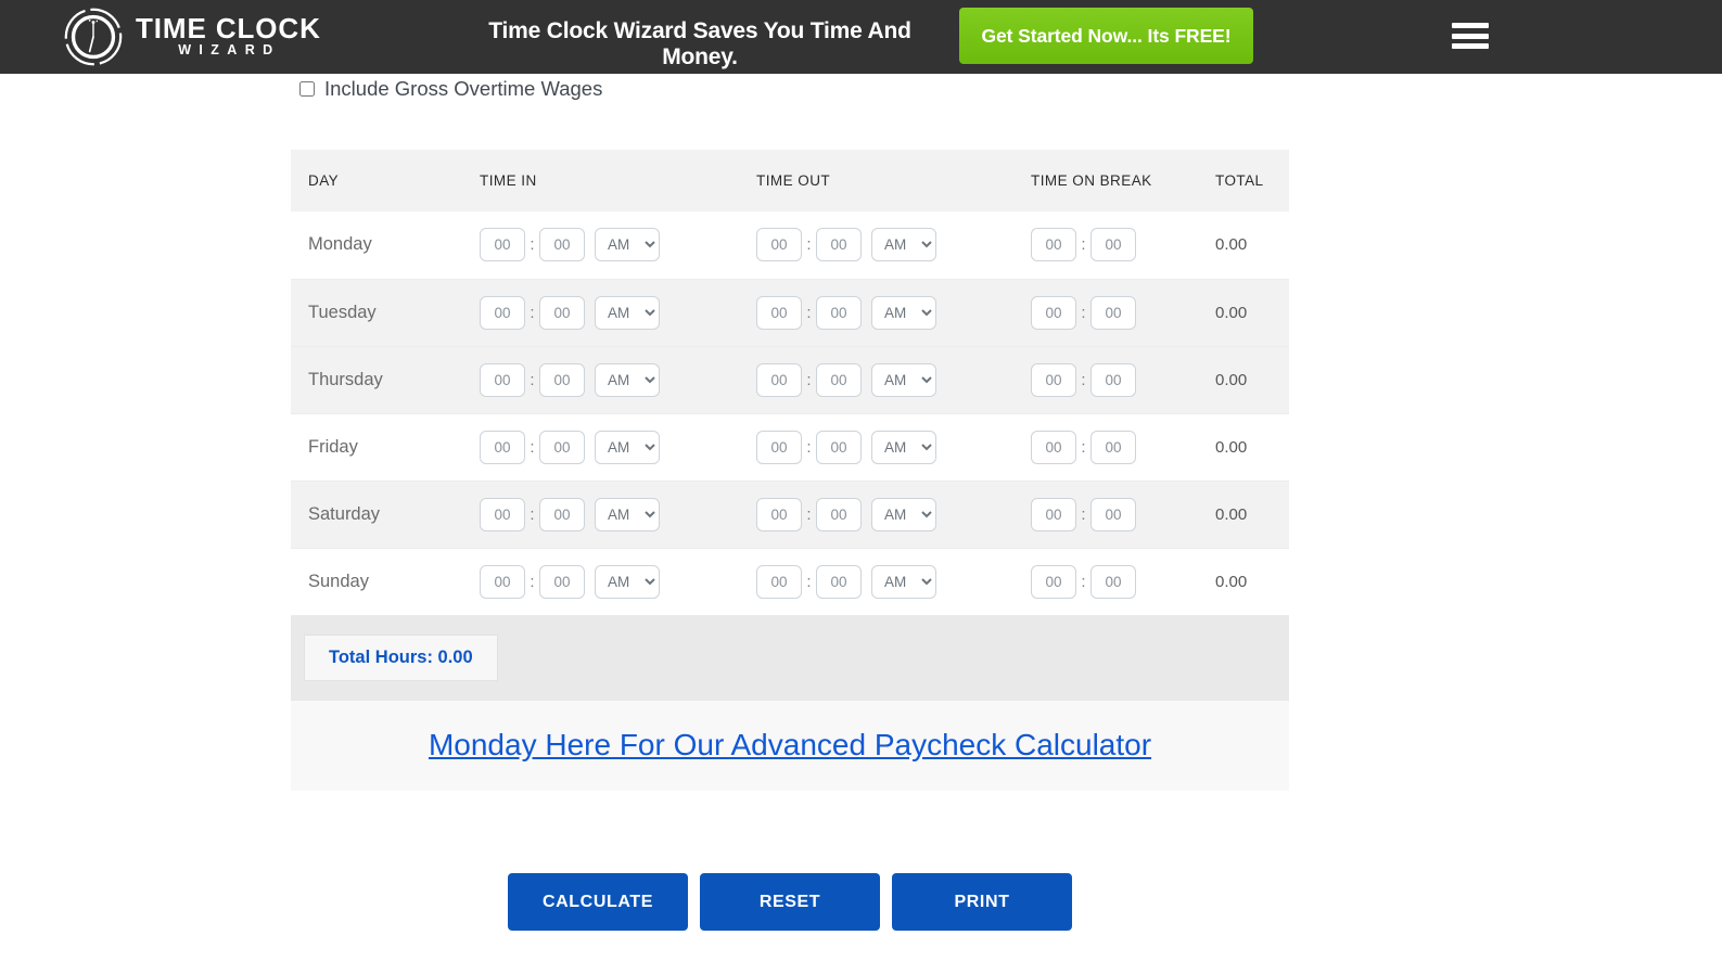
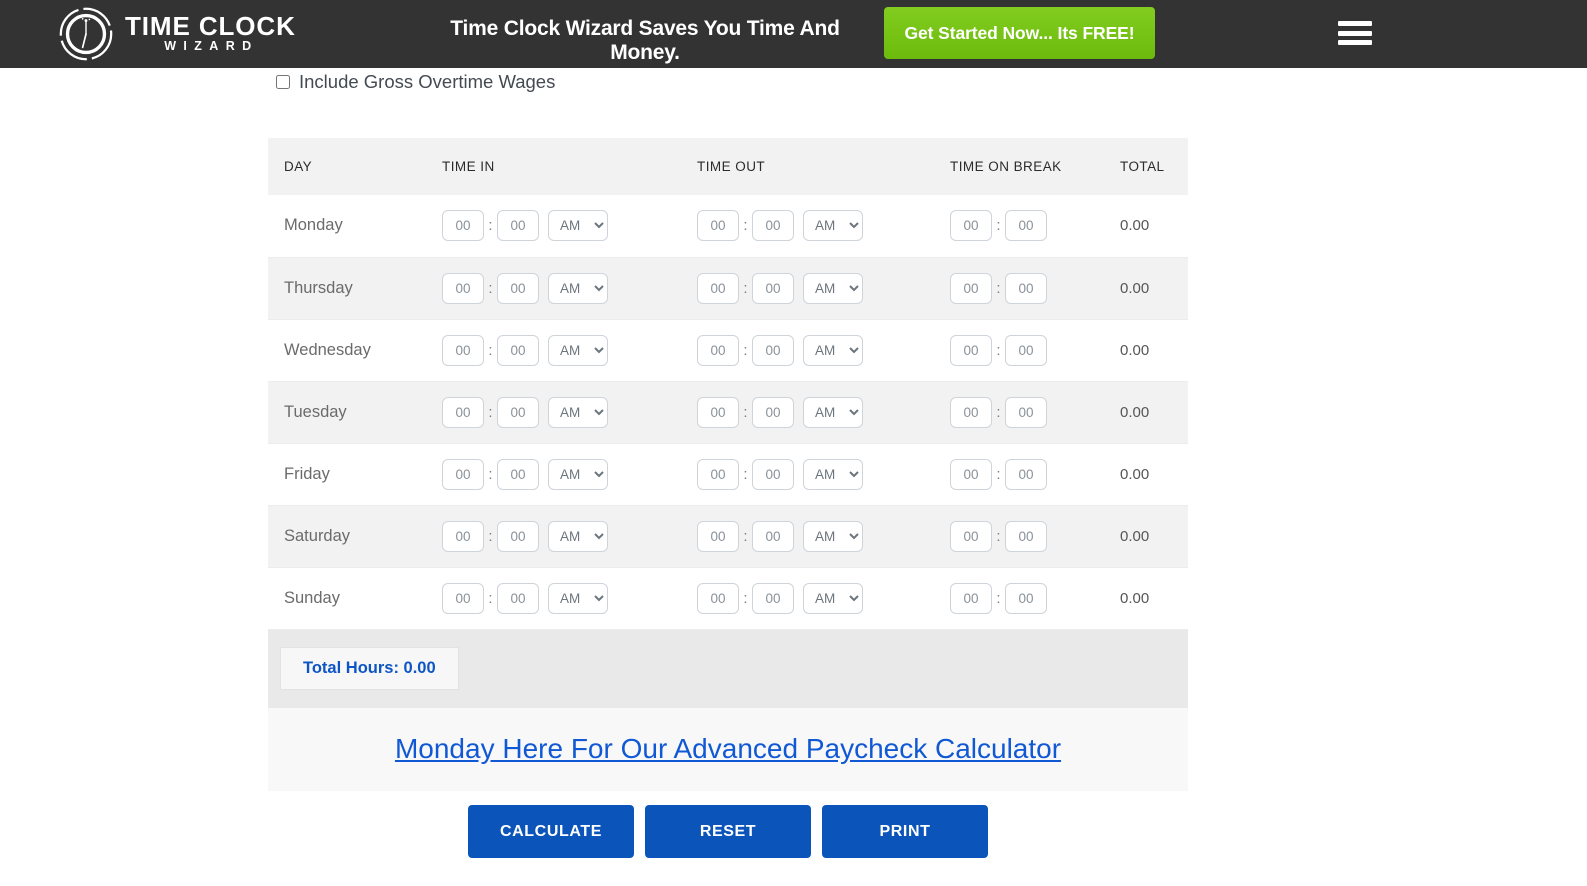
  TIME CLOCK
  WIZARD
  Time Clock Wizard Saves You Time And Money.
  Get Started Now... Its FREE!
  Include Gross Overtime Wages
  DAY	TIME IN	TIME OUT	TIME ON BREAK	TOTAL
  Monday	00 : 00 AM	00 : 00 AM	00 : 00	0.00
- Tuesday	00 : 00 AM	00 : 00 AM	00 : 00	0.00
+ Thursday	00 : 00 AM	00 : 00 AM	00 : 00	0.00
+ Wednesday	00 : 00 AM	00 : 00 AM	00 : 00	0.00
- Thursday	00 : 00 AM	00 : 00 AM	00 : 00	0.00
+ Tuesday	00 : 00 AM	00 : 00 AM	00 : 00	0.00
  Friday	00 : 00 AM	00 : 00 AM	00 : 00	0.00
  Saturday	00 : 00 AM	00 : 00 AM	00 : 00	0.00
  Sunday	00 : 00 AM	00 : 00 AM	00 : 00	0.00
  Total Hours: 0.00
  Monday Here For Our Advanced Paycheck Calculator
  CALCULATE
  RESET
  PRINT
